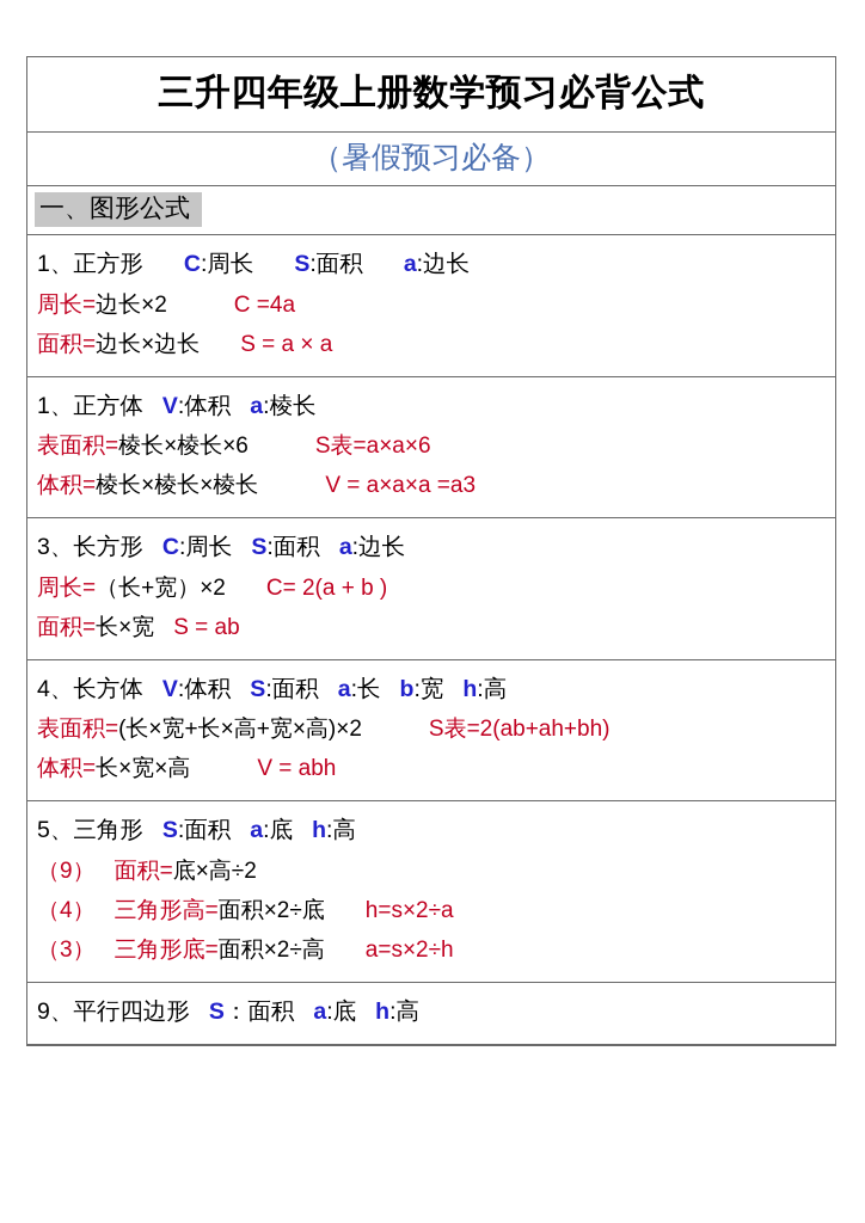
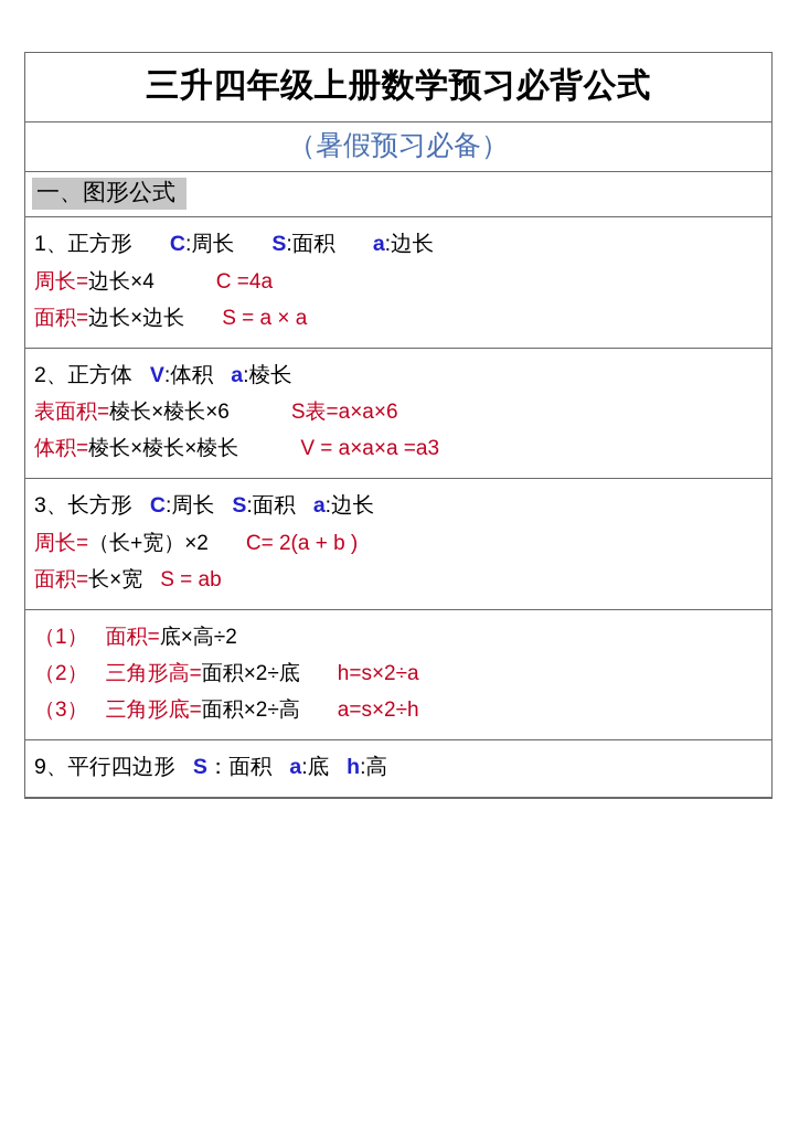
  三升四年级上册数学预习必背公式
  （暑假预习必备）
  一、图形公式
  1、正方形 C:周长 S:面积 a:边长
- 周长=边长×2 C =4a
+ 周长=边长×4 C =4a
  面积=边长×边长 S = a × a
- 1、正方体 V:体积 a:棱长
+ 2、正方体 V:体积 a:棱长
  表面积=棱长×棱长×6 S表=a×a×6
  体积=棱长×棱长×棱长 V = a×a×a =a3
  3、长方形 C:周长 S:面积 a:边长
  周长=（长+宽）×2 C= 2(a + b )
  面积=长×宽 S = ab
- 4、长方体 V:体积 S:面积 a:长 b:宽 h:高
- 表面积=(长×宽+长×高+宽×高)×2 S表=2(ab+ah+bh)
- 体积=长×宽×高 V = abh
- 5、三角形 S:面积 a:底 h:高
- （9） 面积=底×高÷2
+ （1） 面积=底×高÷2
- （4） 三角形高=面积×2÷底 h=s×2÷a
+ （2） 三角形高=面积×2÷底 h=s×2÷a
  （3） 三角形底=面积×2÷高 a=s×2÷h
  9、平行四边形 S：面积 a:底 h:高
